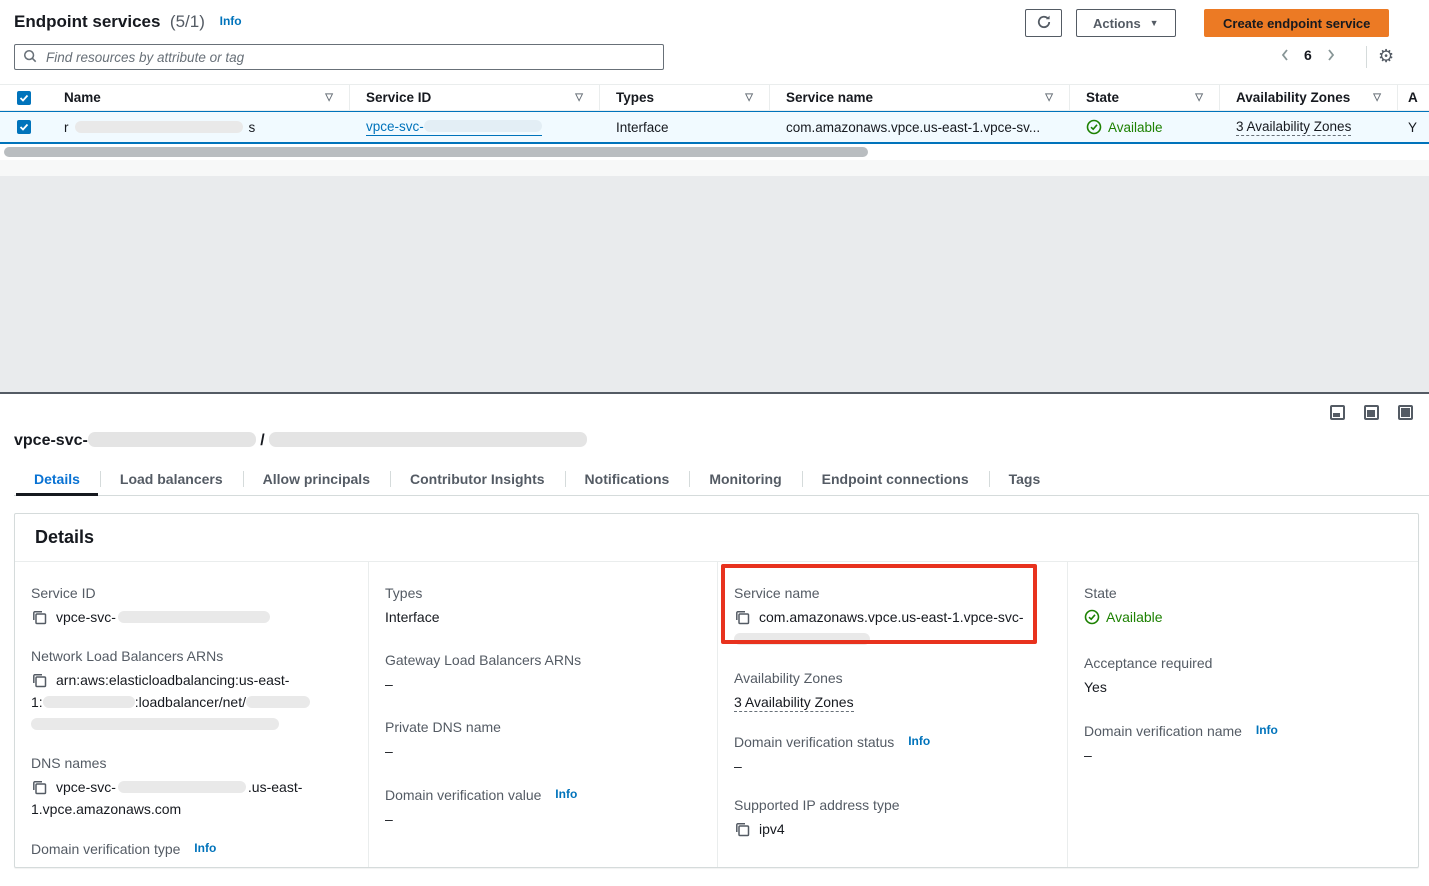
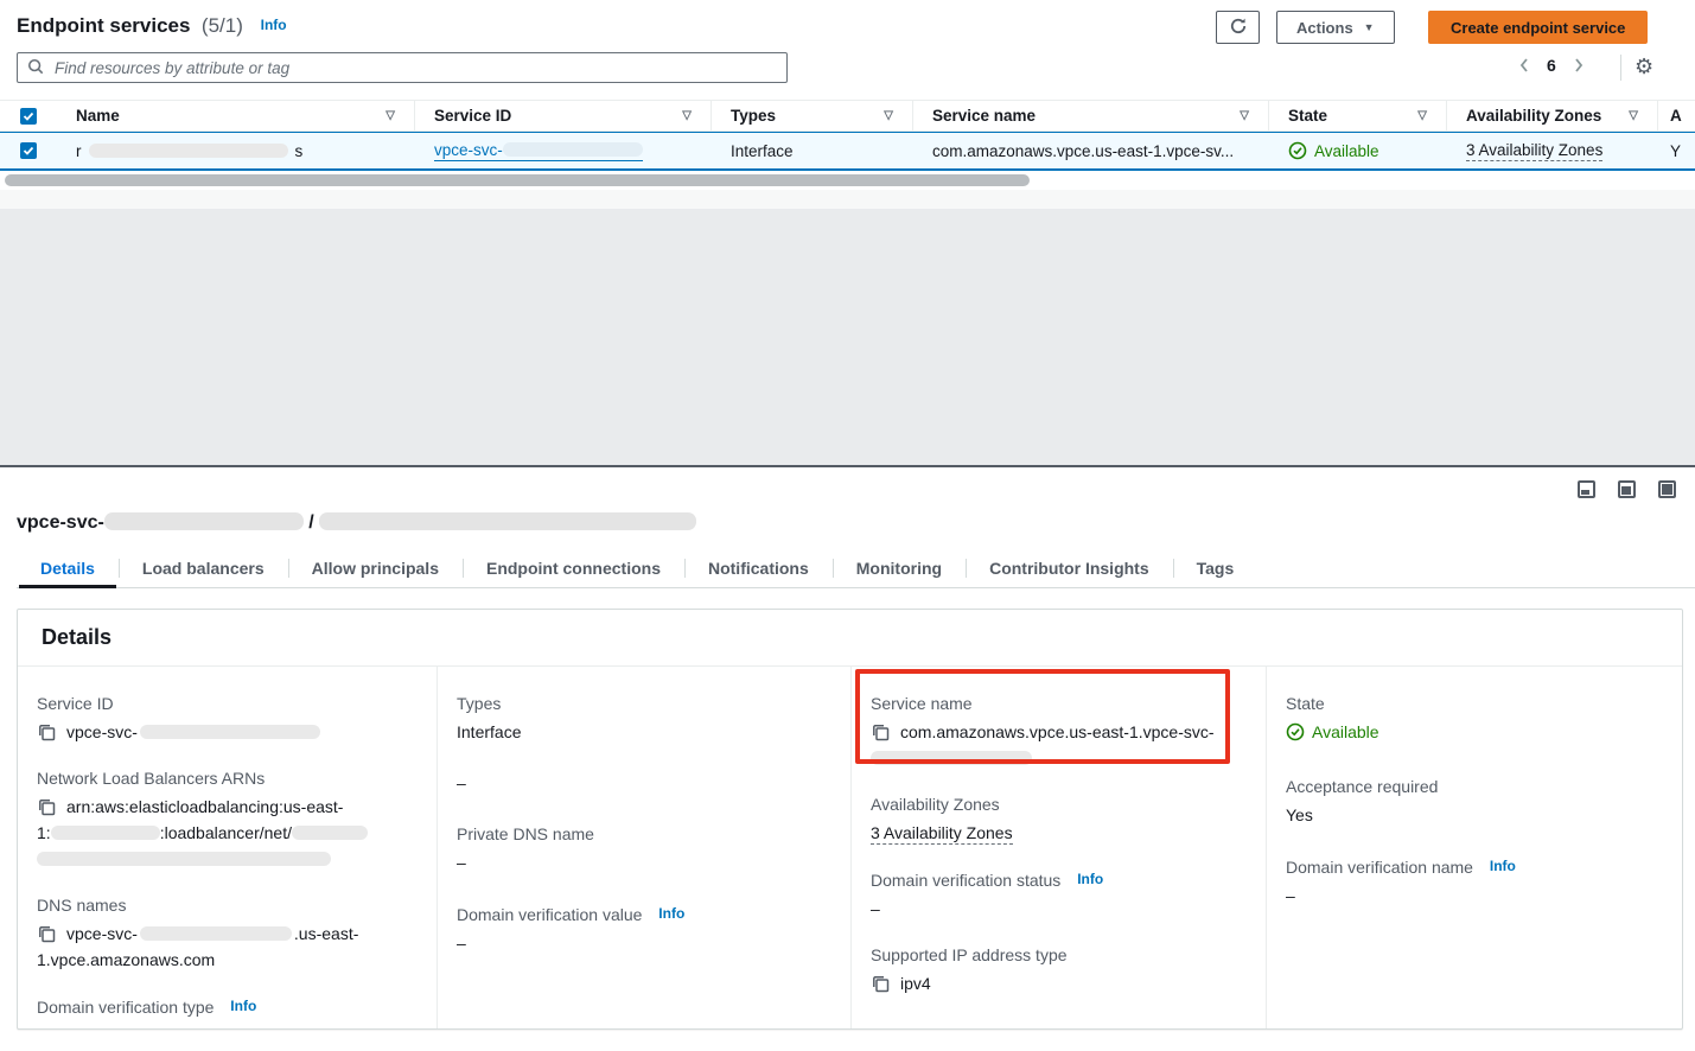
  Endpoint services (5/1) Info
  Actions
  ▼
  Create endpoint service
  Find resources by attribute or tag
  6
  ⚙
  Name
  ▽
  Service ID
  ▽
  Types
  ▽
  Service name
  ▽
  State
  ▽
  Availability Zones
  ▽
  A
  r
  s
  vpce-svc-
  Interface
  com.amazonaws.vpce.us-east-1.vpce-sv...
  Available
  3 Availability Zones
  Y
  vpce-svc- /
  Details
  Load balancers
  Allow principals
- Contributor Insights
+ Endpoint connections
  Notifications
  Monitoring
- Endpoint connections
+ Contributor Insights
  Tags
  Details
  Service ID
  vpce-svc-
  Network Load Balancers ARNs
  arn:aws:elasticloadbalancing:us-east-
  1: :loadbalancer/net/
  DNS names
  vpce-svc- .us-east-
  1.vpce.amazonaws.com
  Domain verification type Info
  Types
  Interface
- Gateway Load Balancers ARNs
  –
  Private DNS name
  –
  Domain verification value Info
  –
  Service name
  com.amazonaws.vpce.us-east-1.vpce-svc-
  Availability Zones
  3 Availability Zones
  Domain verification status Info
  –
  Supported IP address type
  ipv4
  State
  Available
  Acceptance required
  Yes
  Domain verification name Info
  –
